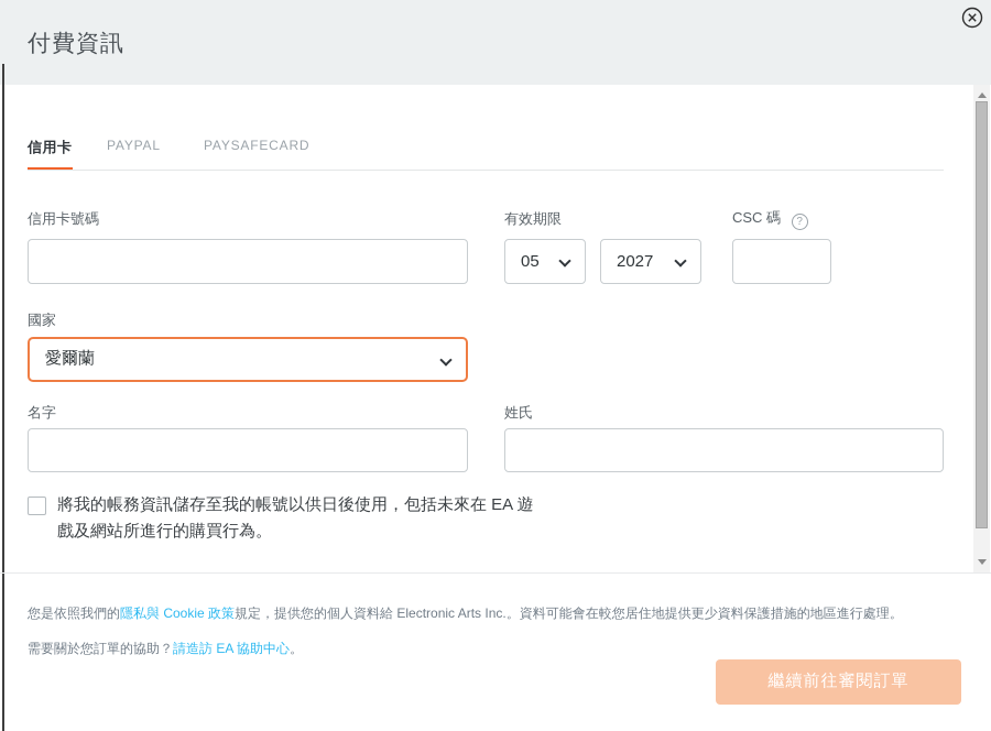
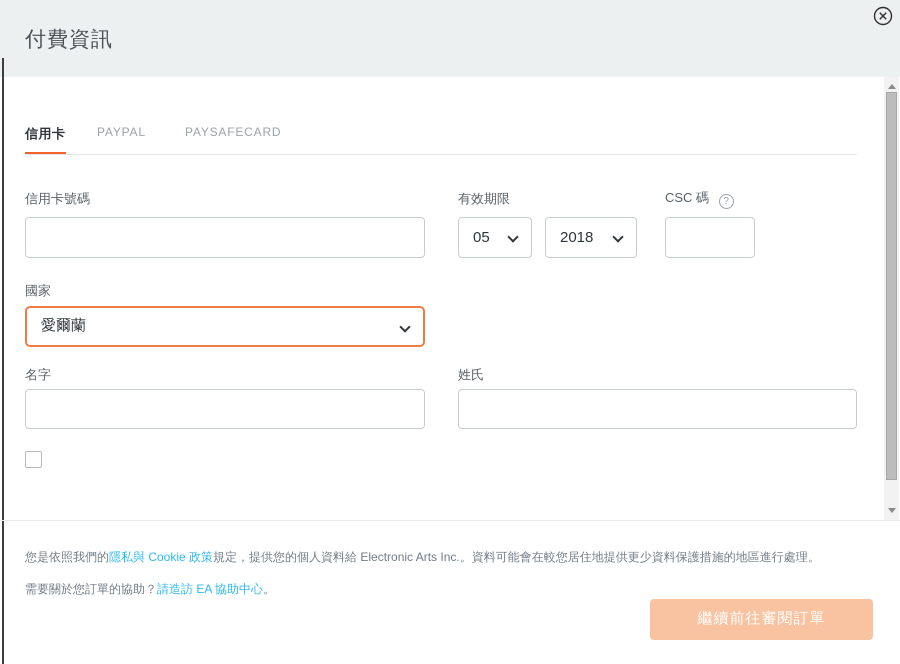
  付費資訊
  信用卡
  PAYPAL
  PAYSAFECARD
  信用卡號碼
  有效期限
  05
- 2027
+ 2018
  CSC 碼 ?
  國家
  愛爾蘭
  名字
  姓氏
- 將我的帳務資訊儲存至我的帳號以供日後使用，包括未來在 EA 遊戲及網站所進行的購買行為。
  您是依照我們的隱私與 Cookie 政策規定，提供您的個人資料給 Electronic Arts Inc.。資料可能會在較您居住地提供更少資料保護措施的地區進行處理。
  需要關於您訂單的協助？請造訪 EA 協助中心。
  繼續前往審閱訂單
